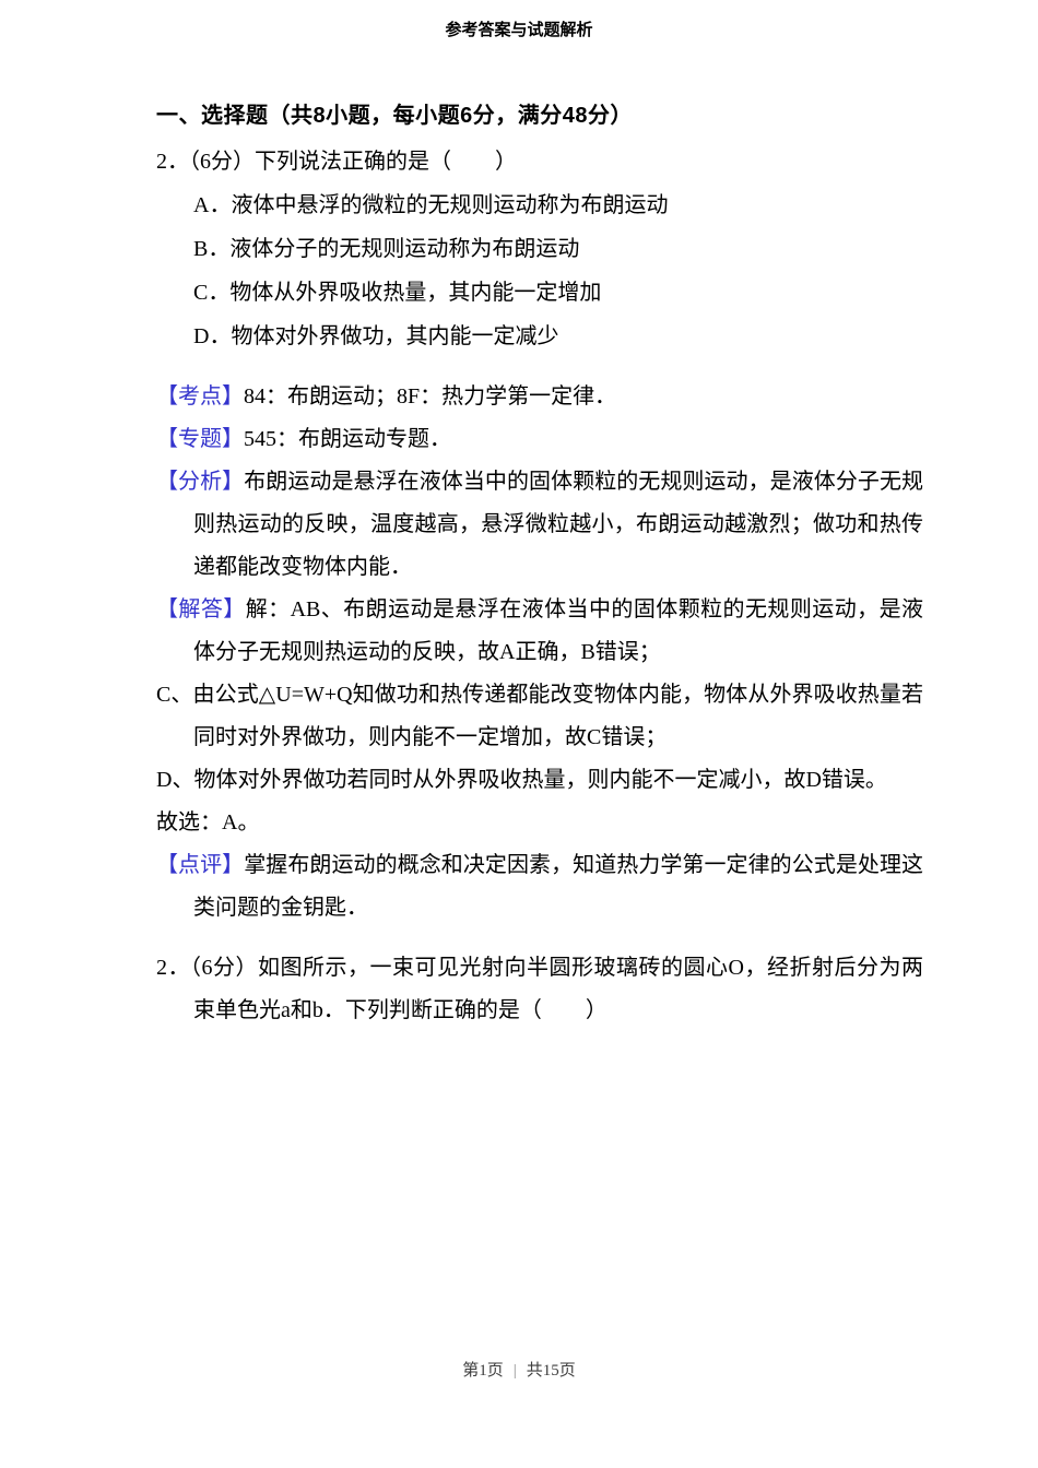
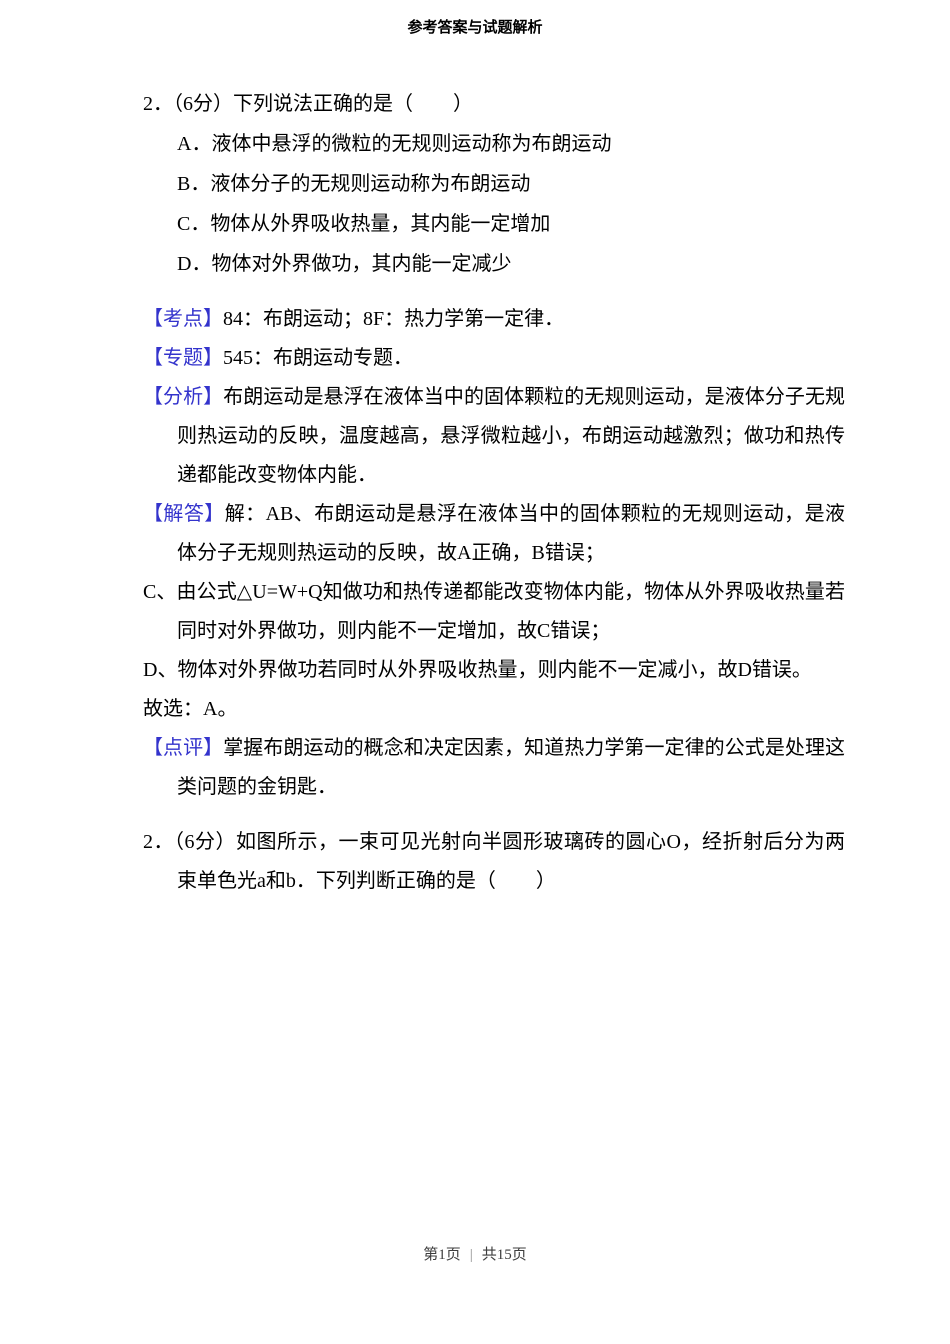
  参考答案与试题解析
- 一、选择题（共8小题，每小题6分，满分48分）
  2．（6分）下列说法正确的是（ ）
  A．液体中悬浮的微粒的无规则运动称为布朗运动
  B．液体分子的无规则运动称为布朗运动
  C．物体从外界吸收热量，其内能一定增加
  D．物体对外界做功，其内能一定减少
  【考点】84：布朗运动；8F：热力学第一定律．
  【专题】545：布朗运动专题．
  【分析】布朗运动是悬浮在液体当中的固体颗粒的无规则运动，是液体分子无规则热运动的反映，温度越高，悬浮微粒越小，布朗运动越激烈；做功和热传递都能改变物体内能．
  【解答】解：AB、布朗运动是悬浮在液体当中的固体颗粒的无规则运动，是液体分子无规则热运动的反映，故A正确，B错误；
  C、由公式△U=W+Q知做功和热传递都能改变物体内能，物体从外界吸收热量若同时对外界做功，则内能不一定增加，故C错误；
  D、物体对外界做功若同时从外界吸收热量，则内能不一定减小，故D错误。
  故选：A。
  【点评】掌握布朗运动的概念和决定因素，知道热力学第一定律的公式是处理这类问题的金钥匙．
  2．（6分）如图所示，一束可见光射向半圆形玻璃砖的圆心O，经折射后分为两束单色光a和b．下列判断正确的是（ ）
  第1页 | 共15页
